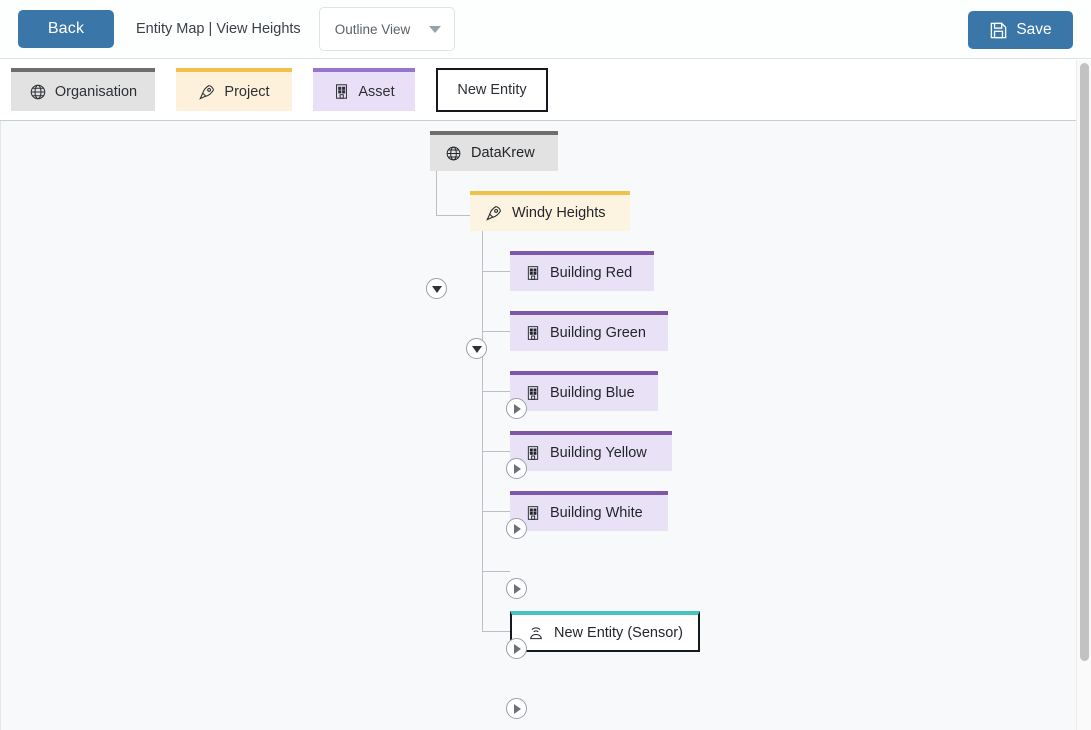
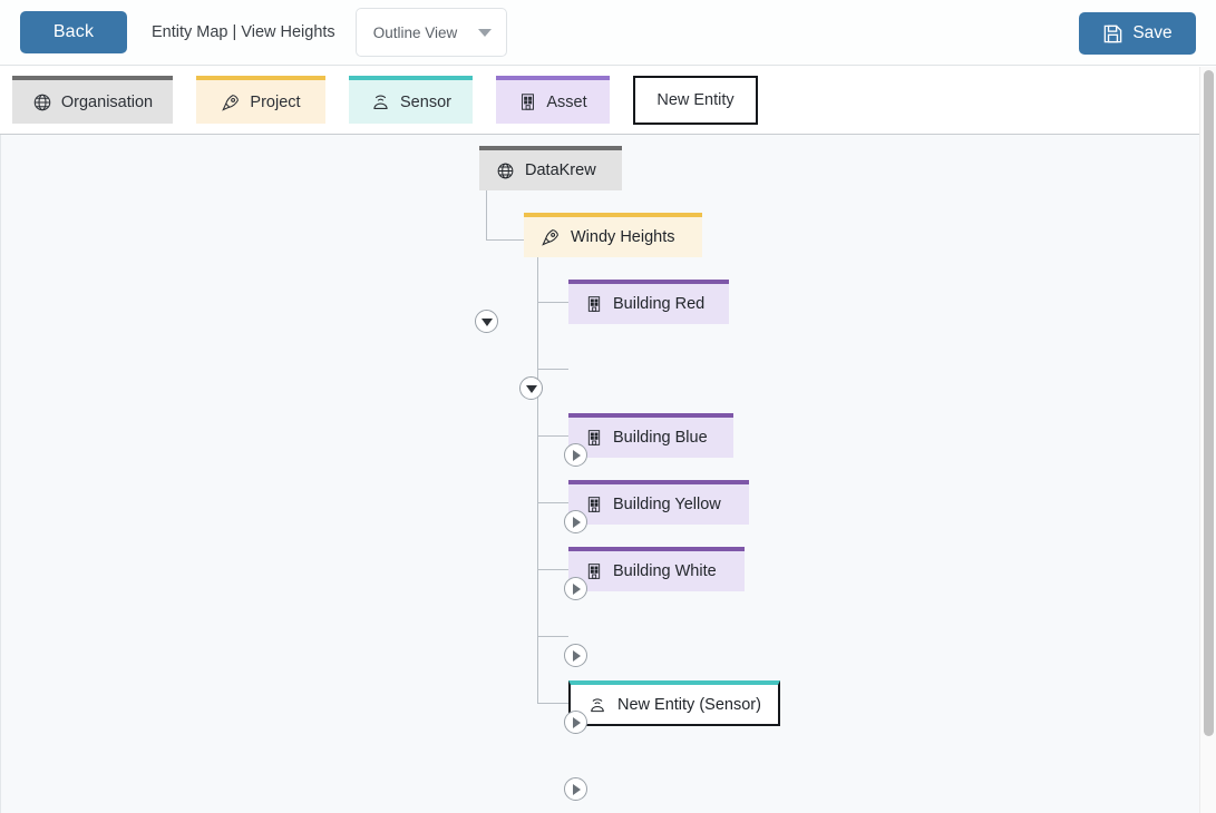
  Back
  Entity Map | View Heights
  Outline View
  Save
  Organisation
  Project
+ Sensor
  Asset
  New Entity
  DataKrew
  Windy Heights
  Building Red
- Building Green
  Building Blue
  Building Yellow
  Building White
  New Entity (Sensor)
